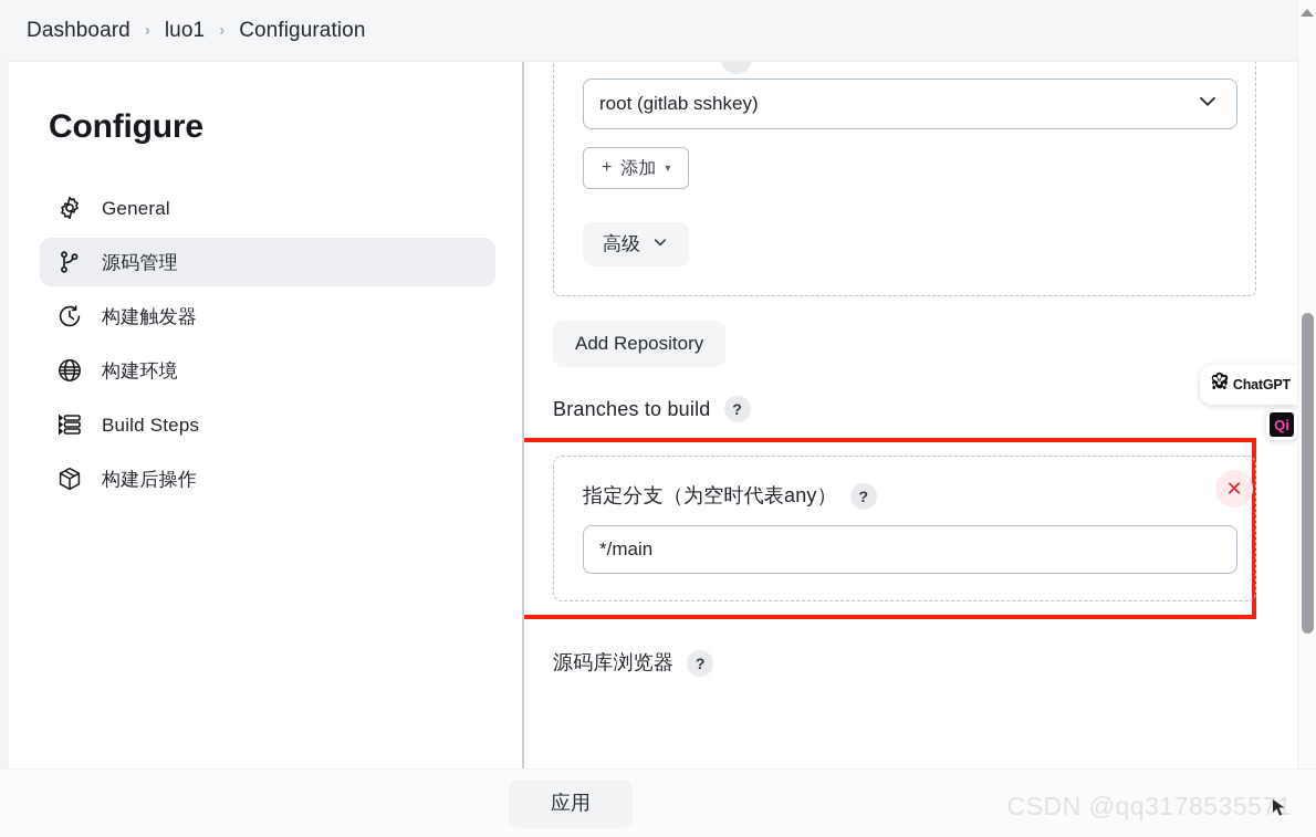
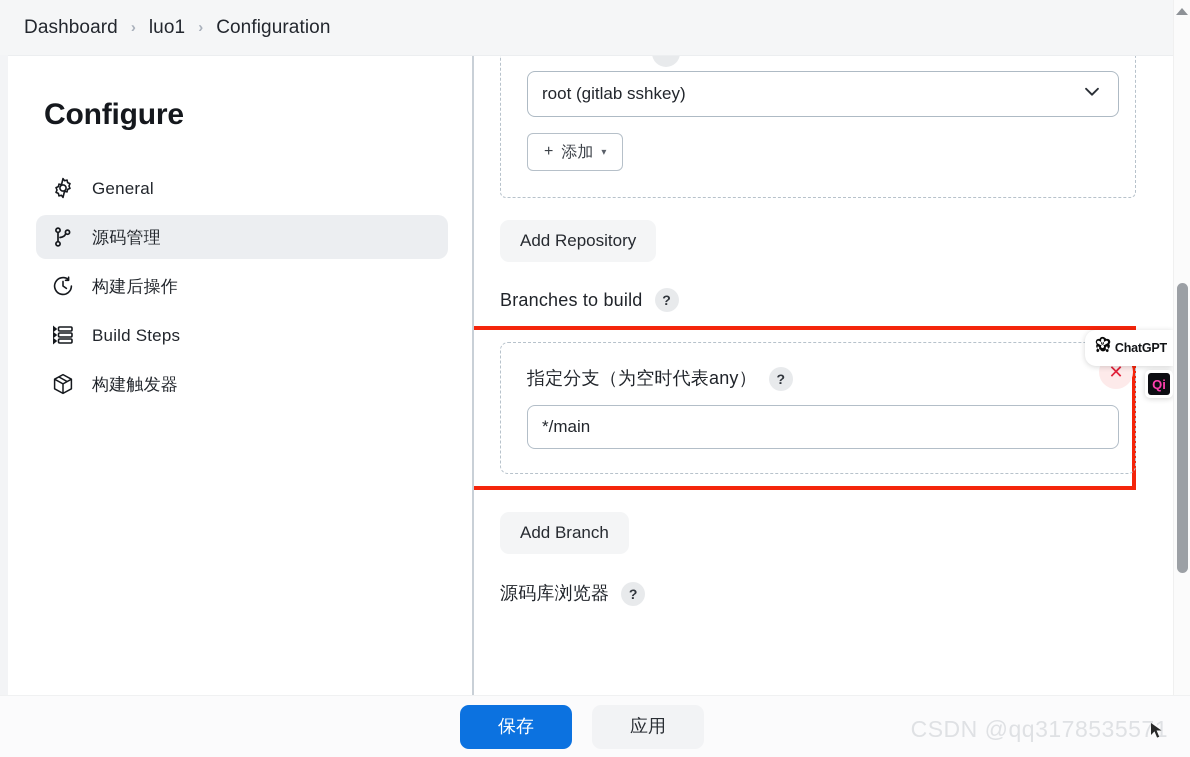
  Dashboard
  ›
  luo1
  ›
  Configuration
  Configure
  General
  源码管理
- 构建触发器
+ 构建后操作
- 构建环境
  Build Steps
- 构建后操作
+ 构建触发器
  root (gitlab sshkey)
  +
  添加
  ▾
- 高级
  Add Repository
  Branches to build
  ?
  指定分支（为空时代表any）
  ?
  */main
  ✕
+ Add Branch
  源码库浏览器
  ?
  ChatGPT
  Qi
+ 保存
  应用
  CSDN @qq3178535571
